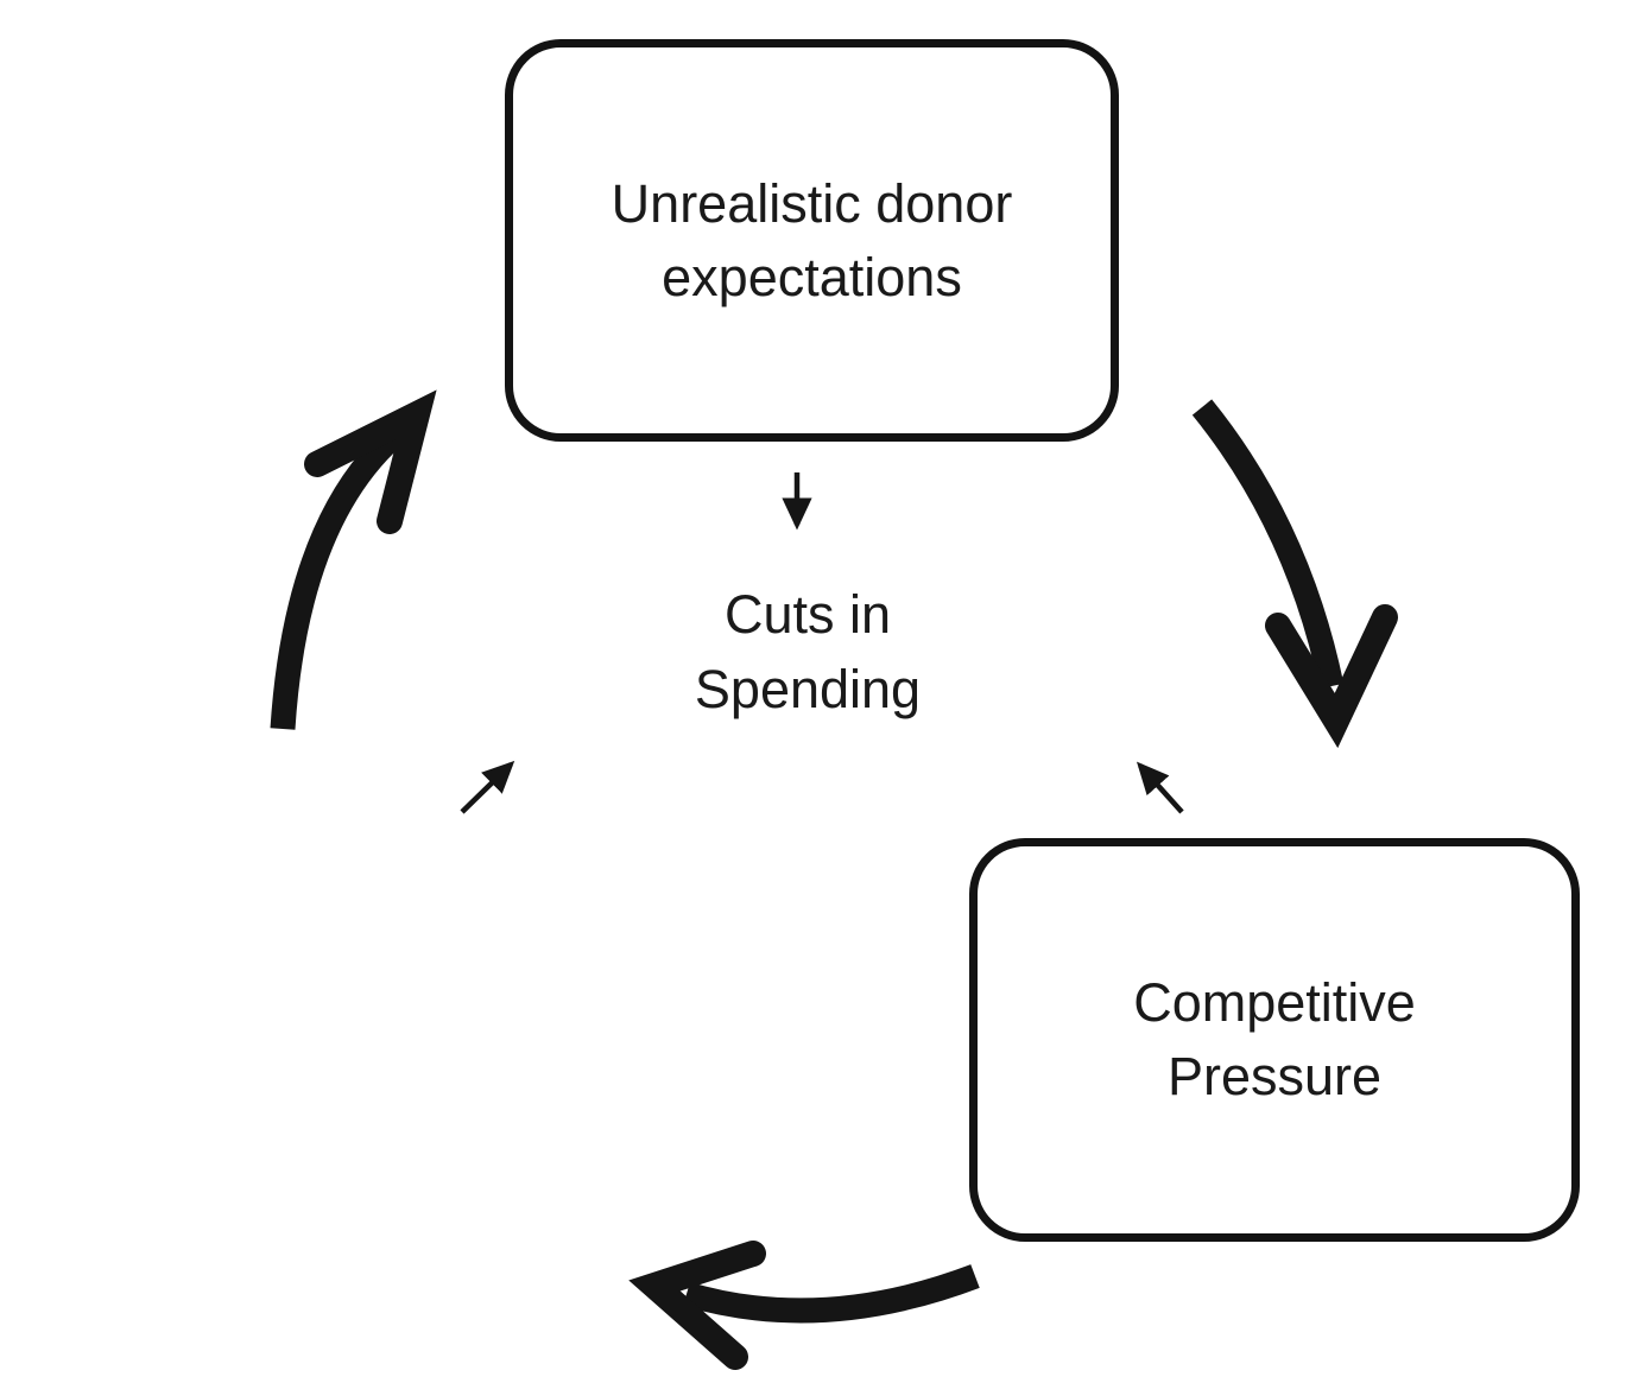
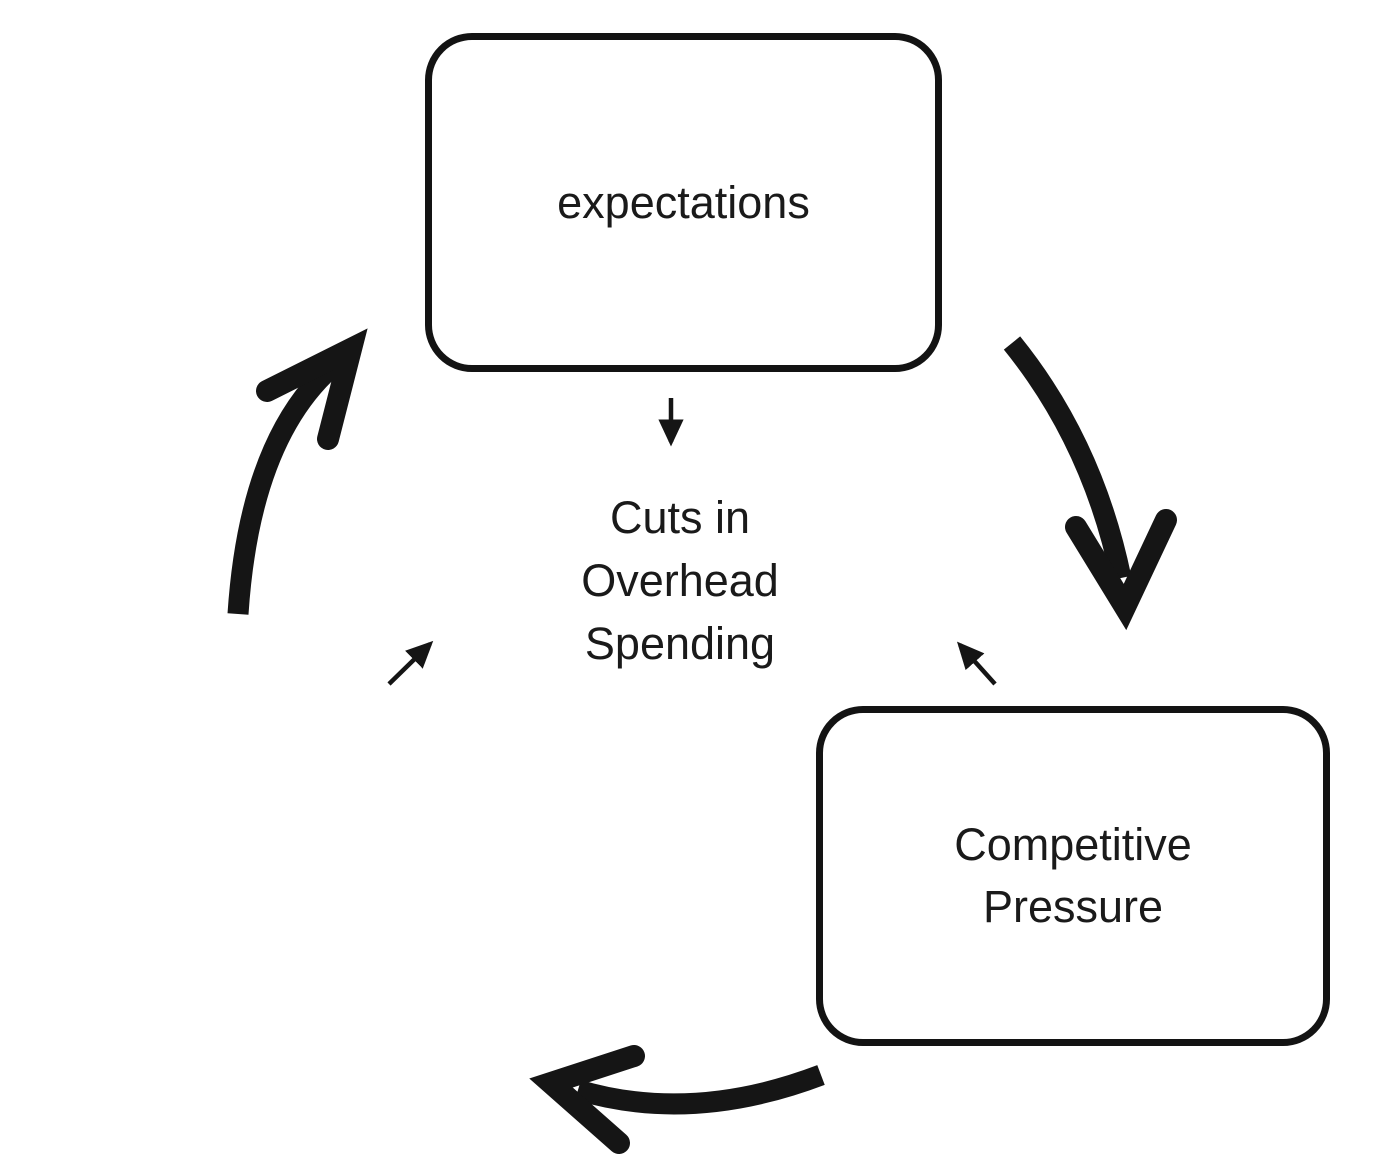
- Unrealistic donor
  expectations
  Competitive
  Pressure
  Cuts in
+ Overhead
  Spending
